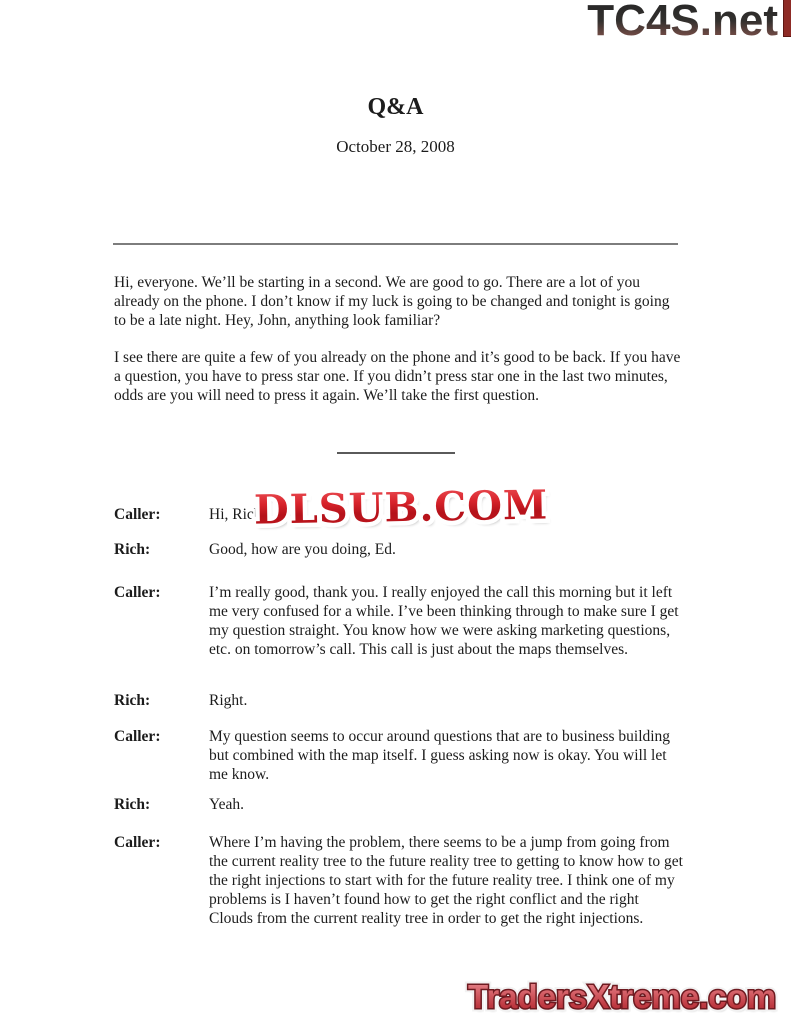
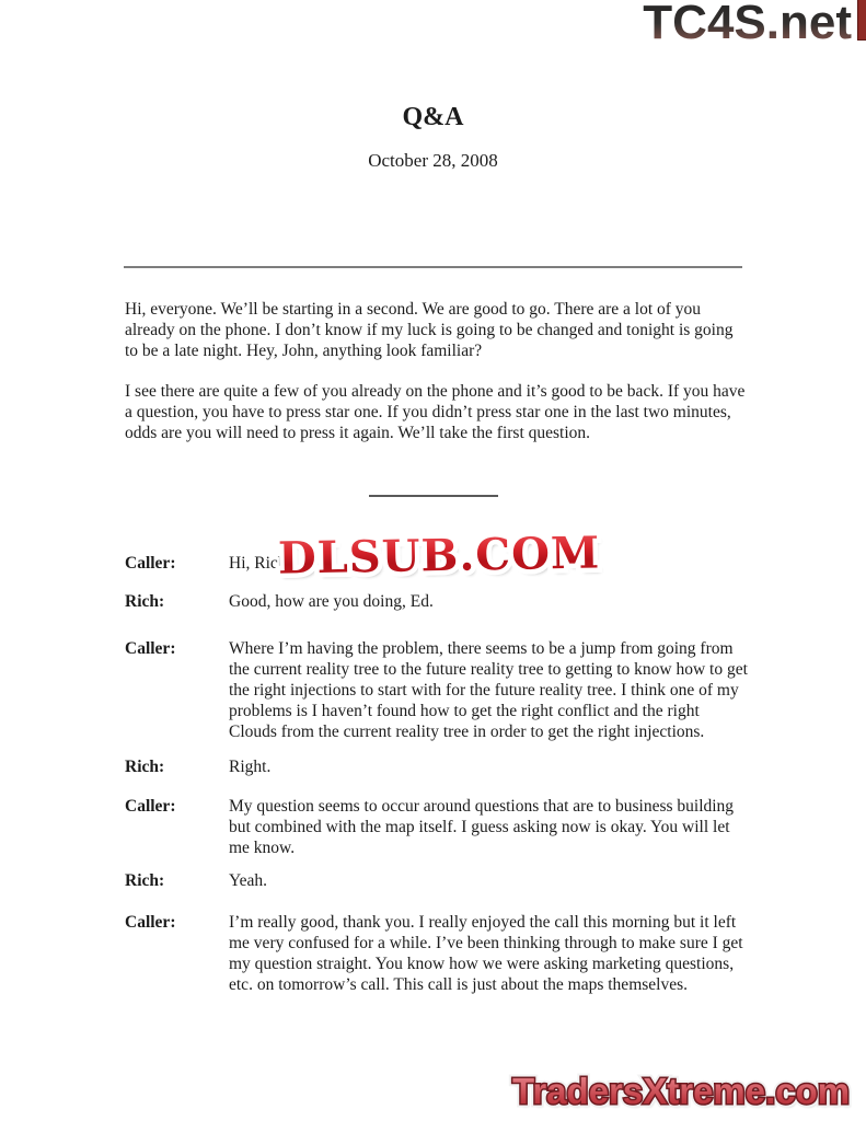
  TC4S.net
  Q&A
  October 28, 2008
  Hi, everyone. We’ll be starting in a second. We are good to go. There are a lot of you already on the phone. I don’t know if my luck is going to be changed and tonight is going to be a late night. Hey, John, anything look familiar?
  I see there are quite a few of you already on the phone and it’s good to be back. If you have a question, you have to press star one. If you didn’t press star one in the last two minutes, odds are you will need to press it again. We’ll take the first question.
  Caller:
  Hi, Ric
  Rich:
  Good, how are you doing, Ed.
  Caller:
- I’m really good, thank you. I really enjoyed the call this morning but it left me very confused for a while. I’ve been thinking through to make sure I get my question straight. You know how we were asking marketing questions, etc. on tomorrow’s call. This call is just about the maps themselves.
+ Where I’m having the problem, there seems to be a jump from going from the current reality tree to the future reality tree to getting to know how to get the right injections to start with for the future reality tree. I think one of my problems is I haven’t found how to get the right conflict and the right Clouds from the current reality tree in order to get the right injections.
  Rich:
  Right.
  Caller:
  My question seems to occur around questions that are to business building but combined with the map itself. I guess asking now is okay. You will let me know.
  Rich:
  Yeah.
  Caller:
- Where I’m having the problem, there seems to be a jump from going from the current reality tree to the future reality tree to getting to know how to get the right injections to start with for the future reality tree. I think one of my problems is I haven’t found how to get the right conflict and the right Clouds from the current reality tree in order to get the right injections.
+ I’m really good, thank you. I really enjoyed the call this morning but it left me very confused for a while. I’ve been thinking through to make sure I get my question straight. You know how we were asking marketing questions, etc. on tomorrow’s call. This call is just about the maps themselves.
  DLSUB.COM
  TradersXtreme.com
